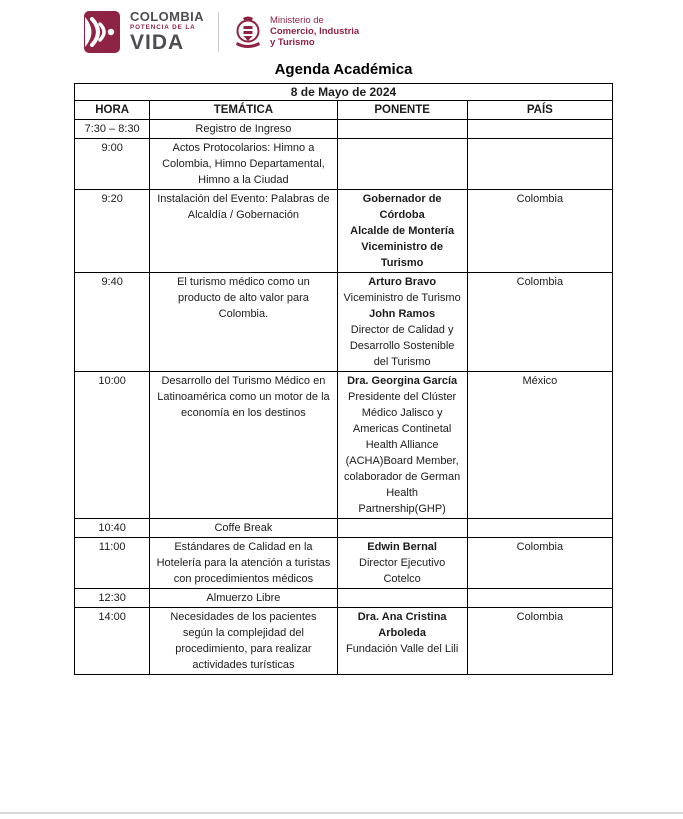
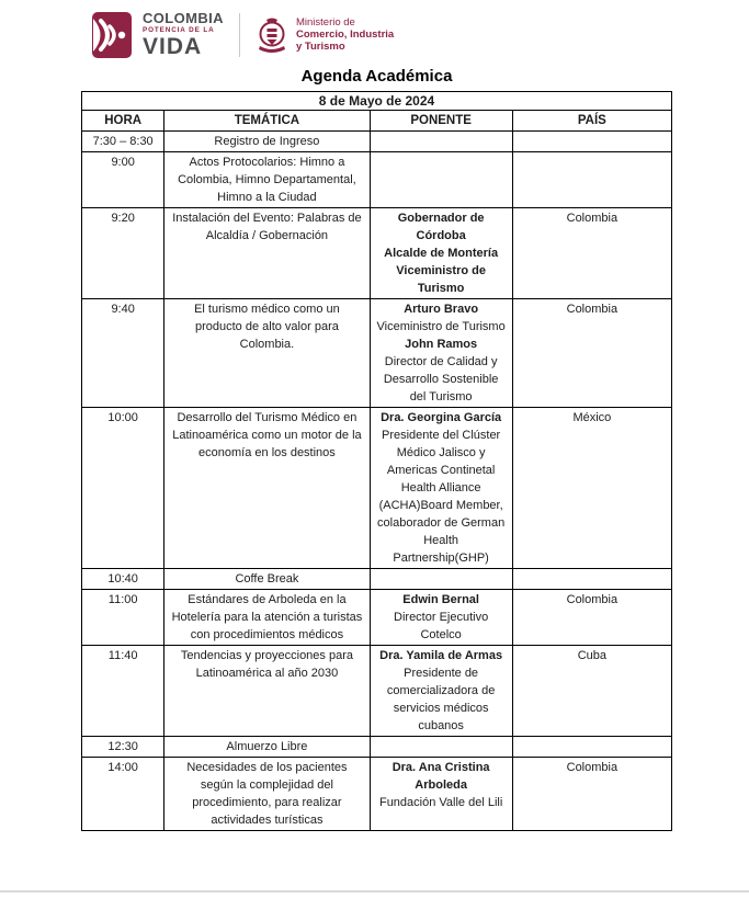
  COLOMBIA
  VIDA
  Ministerio de
  Comercio, Industria
  y Turismo
  Agenda Académica
  8 de Mayo de 2024
  HORA	TEMÁTICA	PONENTE	PAÍS
  7:30 – 8:30	Registro de Ingreso
  9:00	Actos Protocolarios: Himno a Colombia, Himno Departamental, Himno a la Ciudad
  9:20	Instalación del Evento: Palabras de Alcaldía / Gobernación	Gobernador de CórdobaAlcalde de MonteríaViceministro de Turismo	Colombia
  9:40	El turismo médico como un producto de alto valor para Colombia.	Arturo BravoViceministro de TurismoJohn RamosDirector de Calidad y Desarrollo Sostenible del Turismo	Colombia
  10:00	Desarrollo del Turismo Médico en Latinoamérica como un motor de la economía en los destinos	Dra. Georgina GarcíaPresidente del Clúster Médico Jalisco y Americas Continetal Health Alliance (ACHA)Board Member, colaborador de German Health Partnership(GHP)	México
  10:40	Coffe Break
- 11:00	Estándares de Calidad en la Hotelería para la atención a turistas con procedimientos médicos	Edwin BernalDirector Ejecutivo Cotelco	Colombia
+ 11:00	Estándares de Arboleda en la Hotelería para la atención a turistas con procedimientos médicos	Edwin BernalDirector Ejecutivo Cotelco	Colombia
+ 11:40	Tendencias y proyecciones para Latinoamérica al año 2030	Dra. Yamila de ArmasPresidente de comercializadora de servicios médicos cubanos	Cuba
  12:30	Almuerzo Libre
  14:00	Necesidades de los pacientes según la complejidad del procedimiento, para realizar actividades turísticas	Dra. Ana Cristina ArboledaFundación Valle del Lili	Colombia
